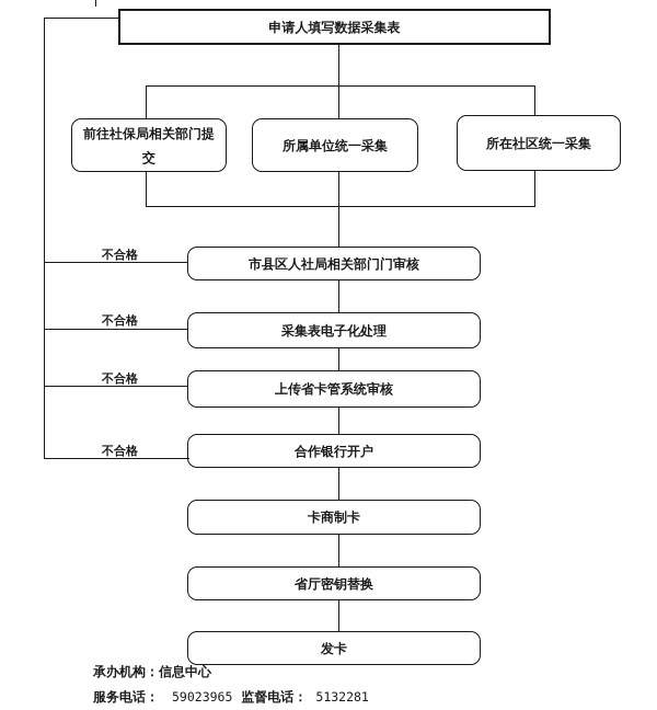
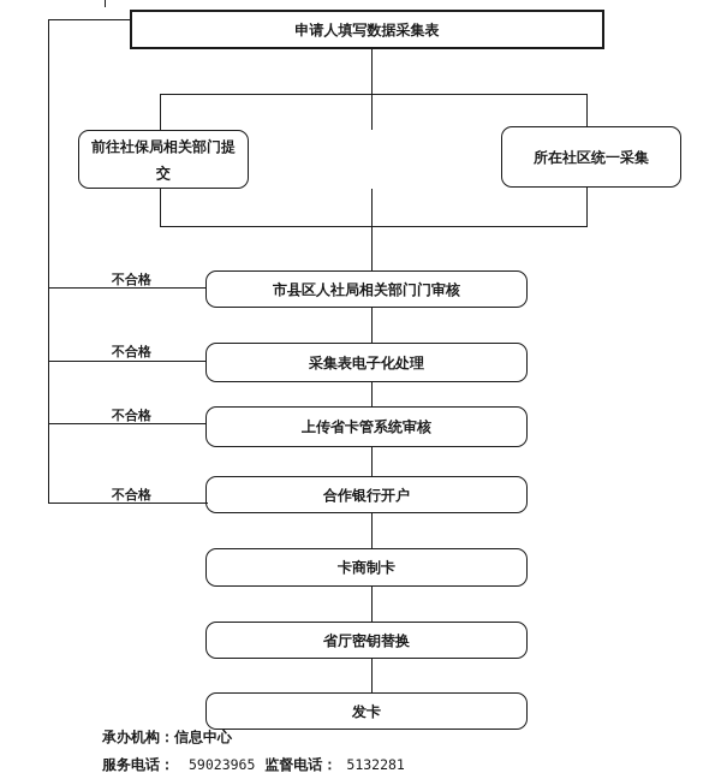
  申请人填写数据采集表
  前往社保局相关部门提交
- 所属单位统一采集
  所在社区统一采集
  市县区人社局相关部门门审核
  采集表电子化处理
  上传省卡管系统审核
  合作银行开户
  卡商制卡
  省厅密钥替换
  发卡
  不合格
  不合格
  不合格
  不合格
  承办机构：信息中心
  服务电话： 59023965 监督电话： 5132281
